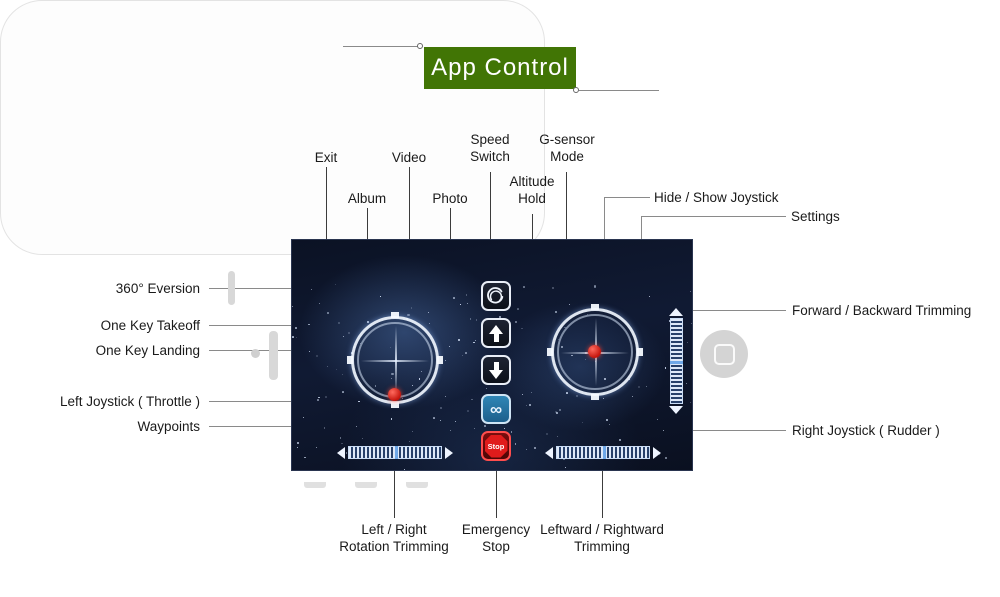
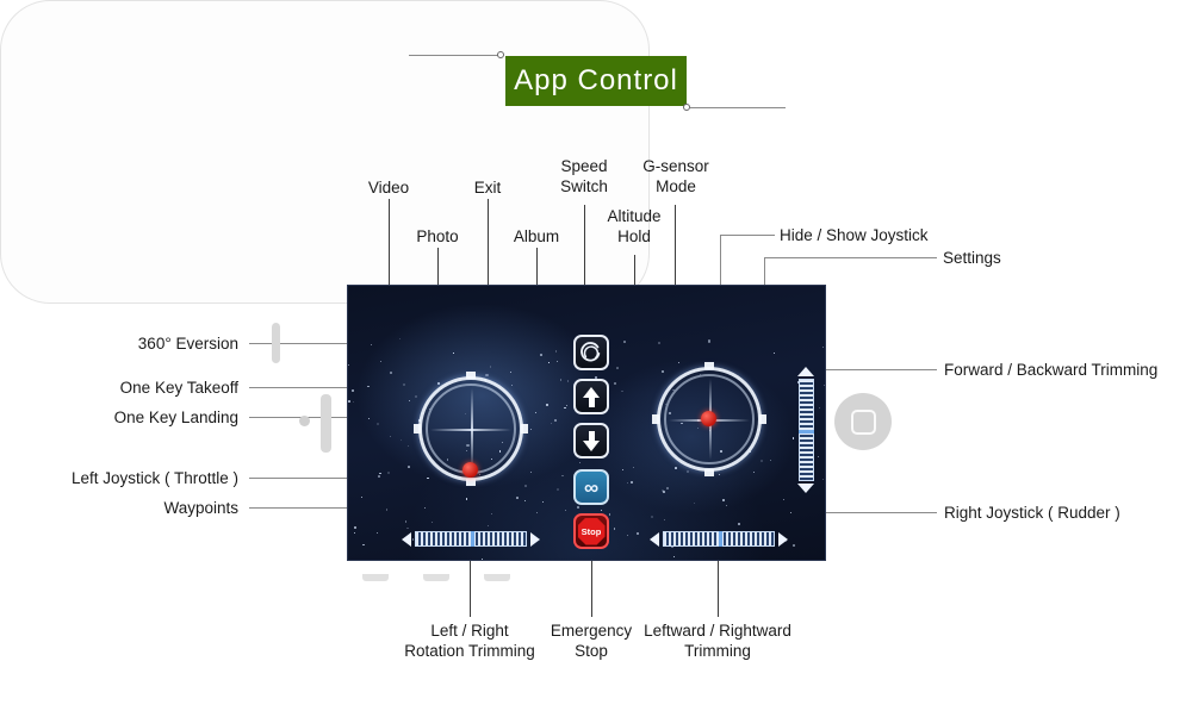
  App Control
- Exit
+ Video
- Album
+ Photo
- Video
+ Exit
- Photo
+ Album
  Speed
  Switch
  Altitude
  Hold
  G-sensor
  Mode
  Hide / Show Joystick
  Settings
  360° Eversion
  One Key Takeoff
  One Key Landing
  Left Joystick ( Throttle )
  Waypoints
  Forward / Backward Trimming
  Right Joystick ( Rudder )
  Left / Right
  Rotation Trimming
  Emergency
  Stop
  Leftward / Rightward
  Trimming
  ∞
  Stop
